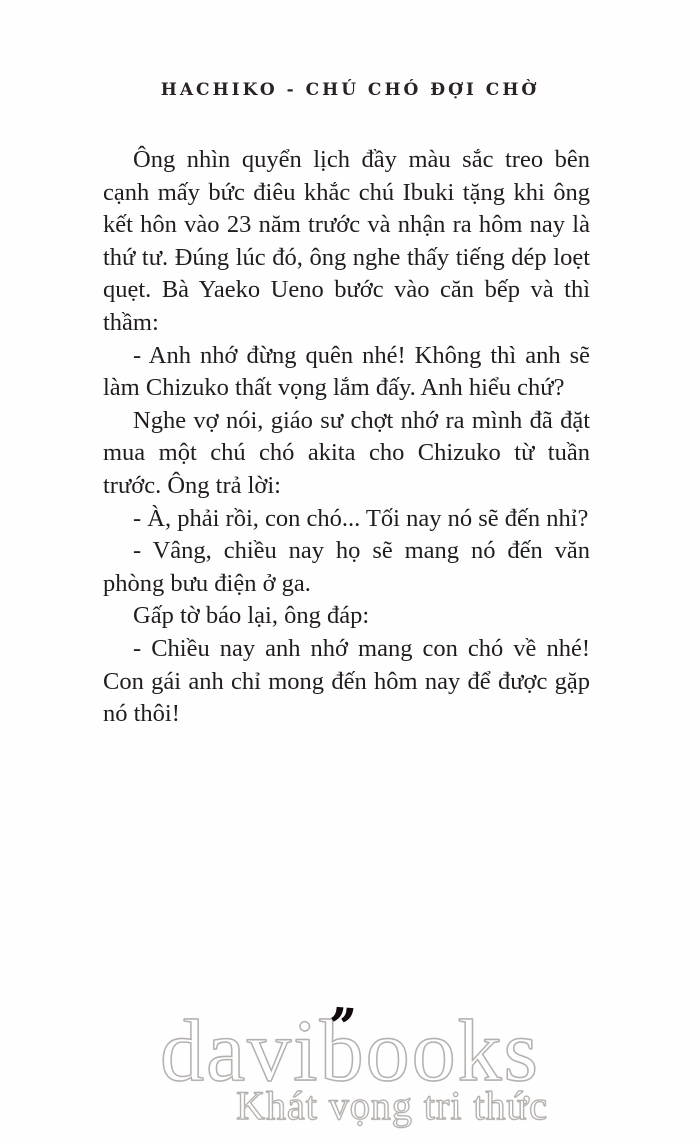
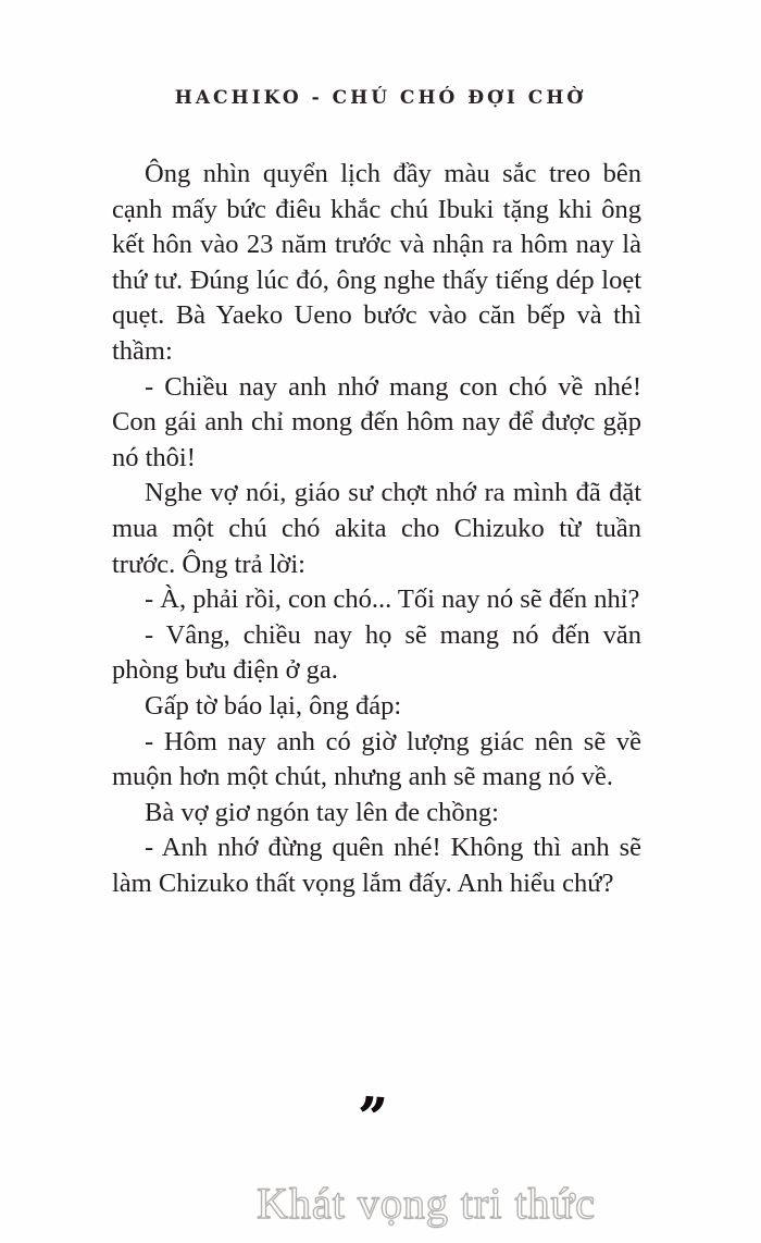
  HACHIKO - CHÚ CHÓ ĐỢI CHỜ
  Ông nhìn quyển lịch đầy màu sắc treo bên cạnh mấy bức điêu khắc chú Ibuki tặng khi ông kết hôn vào 23 năm trước và nhận ra hôm nay là thứ tư. Đúng lúc đó, ông nghe thấy tiếng dép loẹt quẹt. Bà Yaeko Ueno bước vào căn bếp và thì thầm:
- - Anh nhớ đừng quên nhé! Không thì anh sẽ làm Chizuko thất vọng lắm đấy. Anh hiểu chứ?
+ - Chiều nay anh nhớ mang con chó về nhé! Con gái anh chỉ mong đến hôm nay để được gặp nó thôi!
  Nghe vợ nói, giáo sư chợt nhớ ra mình đã đặt mua một chú chó akita cho Chizuko từ tuần trước. Ông trả lời:
  - À, phải rồi, con chó... Tối nay nó sẽ đến nhỉ?
  - Vâng, chiều nay họ sẽ mang nó đến văn phòng bưu điện ở ga.
  Gấp tờ báo lại, ông đáp:
+ - Hôm nay anh có giờ lượng giác nên sẽ về muộn hơn một chút, nhưng anh sẽ mang nó về.
+ Bà vợ giơ ngón tay lên đe chồng:
- - Chiều nay anh nhớ mang con chó về nhé! Con gái anh chỉ mong đến hôm nay để được gặp nó thôi!
+ - Anh nhớ đừng quên nhé! Không thì anh sẽ làm Chizuko thất vọng lắm đấy. Anh hiểu chứ?
- davibooks
  Khát vọng tri thức
